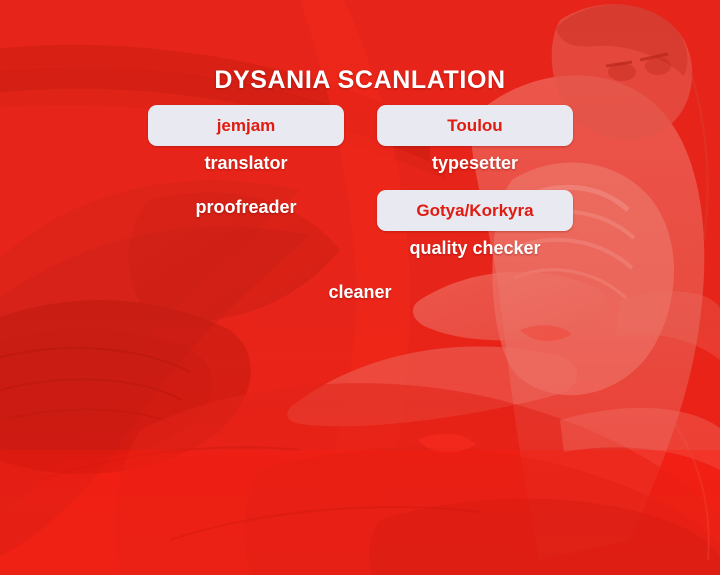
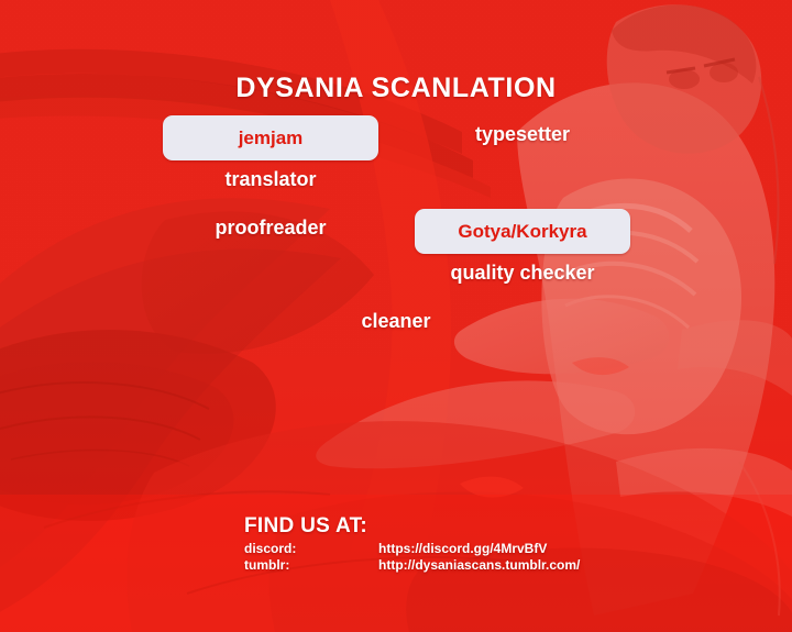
  DYSANIA SCANLATION
  jemjam
  translator
- Toulou
  typesetter
  proofreader
  Gotya/Korkyra
  quality checker
  cleaner
+ FIND US AT:
+ discord:	https://discord.gg/4MrvBfV
+ tumblr:	http://dysaniascans.tumblr.com/
